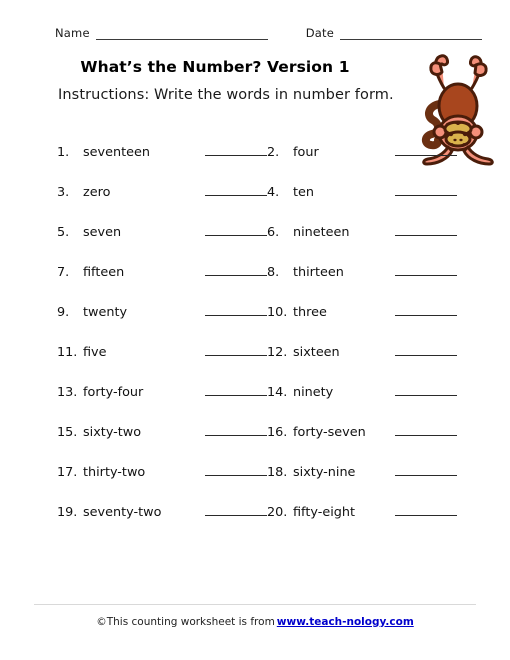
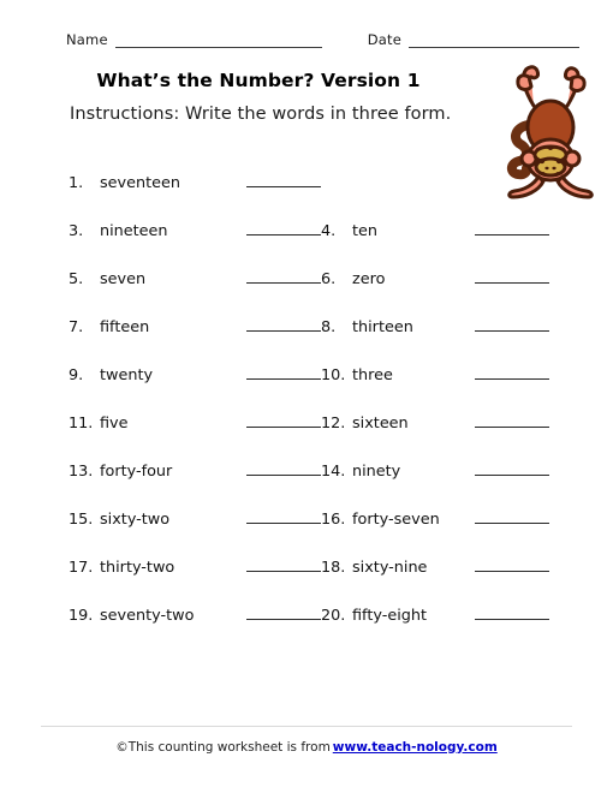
  Name
  Date
  What’s the Number? Version 1
- Instructions: Write the words in number form.
+ Instructions: Write the words in three form.
  1.
  seventeen
- 2.
- four
  3.
- zero
+ nineteen
  4.
  ten
  5.
  seven
  6.
- nineteen
+ zero
  7.
  fifteen
  8.
  thirteen
  9.
  twenty
  10.
  three
  11.
  five
  12.
  sixteen
  13.
  forty-four
  14.
  ninety
  15.
  sixty-two
  16.
  forty-seven
  17.
  thirty-two
  18.
  sixty-nine
  19.
  seventy-two
  20.
  fifty-eight
  ©This counting worksheet is from www.teach-nology.com
